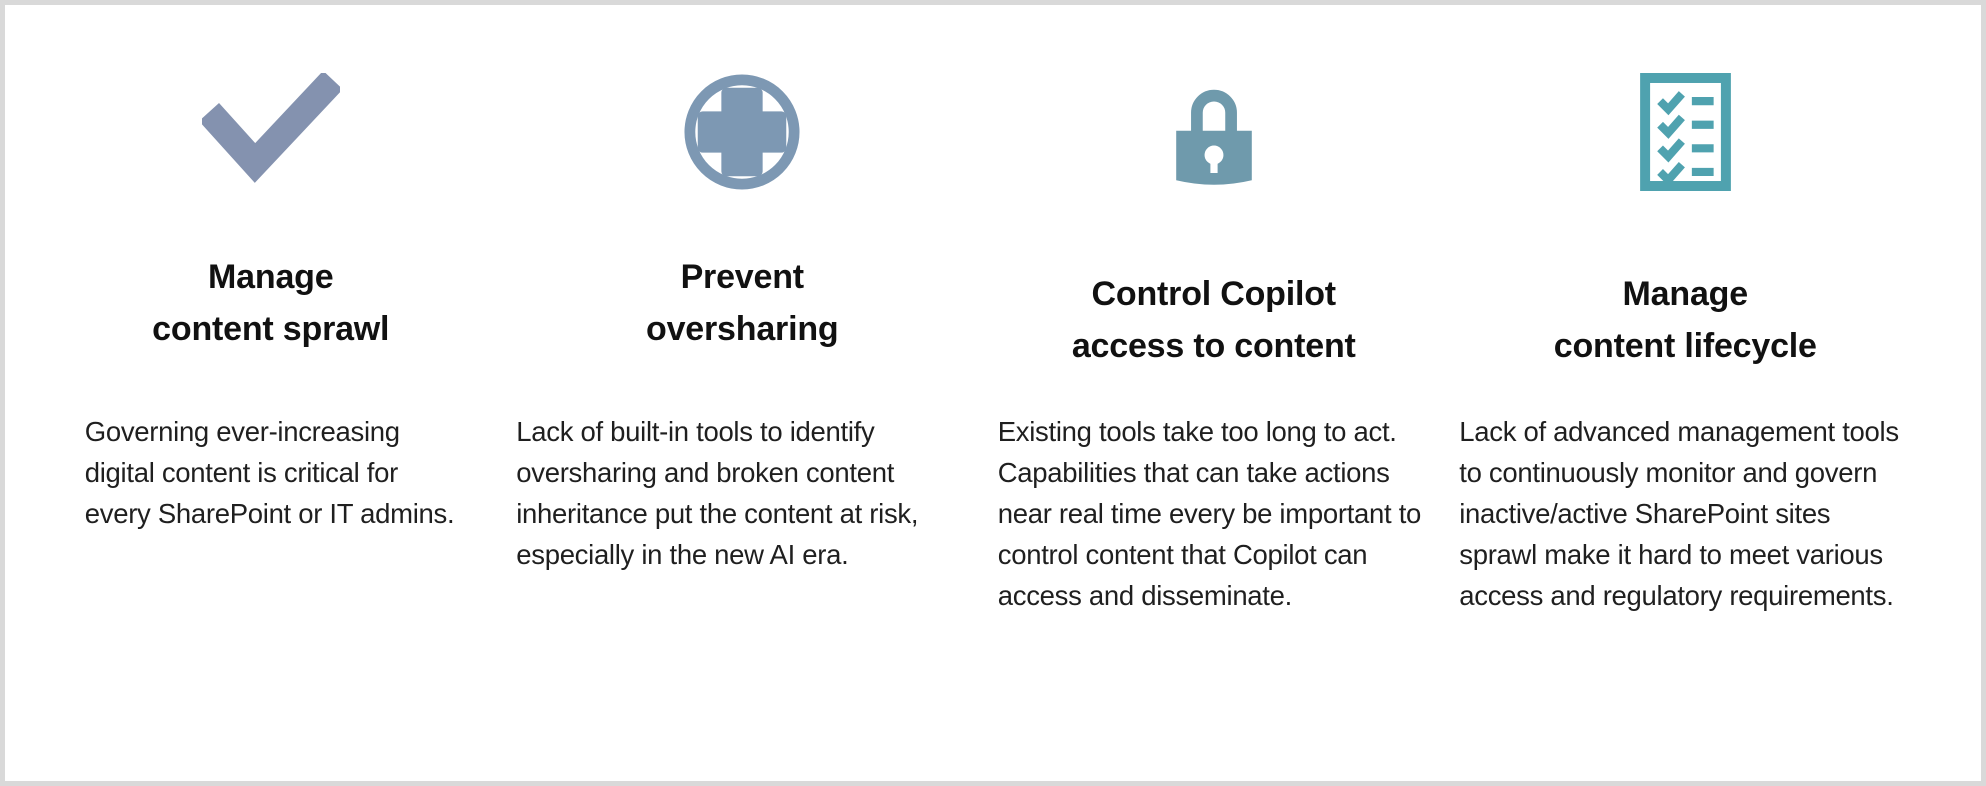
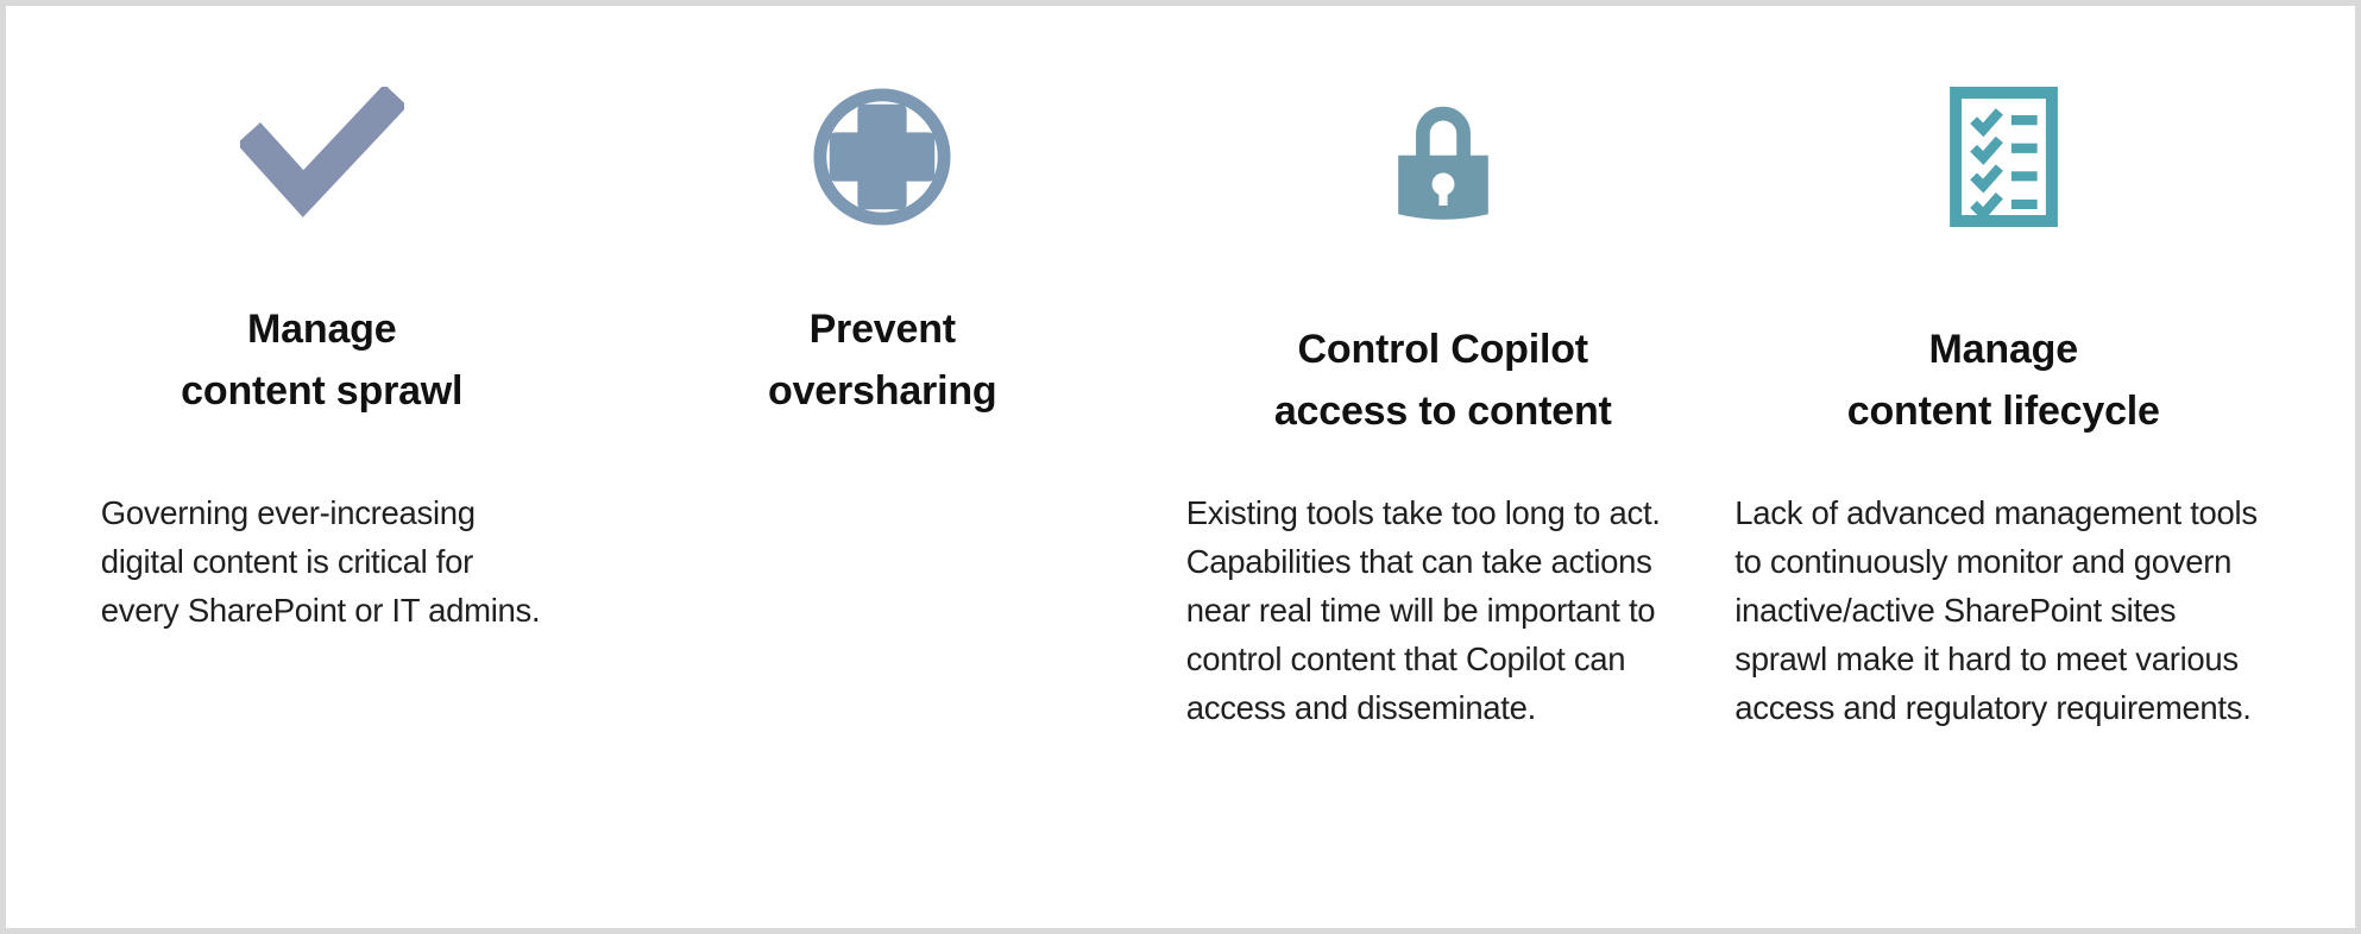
  Manage
  content sprawl
  Governing ever-increasing digital content is critical for every SharePoint or IT admins.
  Prevent
  oversharing
- Lack of built-in tools to identify oversharing and broken content inheritance put the content at risk, especially in the new AI era.
  Control Copilot
  access to content
- Existing tools take too long to act. Capabilities that can take actions near real time every be important to control content that Copilot can access and disseminate.
+ Existing tools take too long to act. Capabilities that can take actions near real time will be important to control content that Copilot can access and disseminate.
  Manage
  content lifecycle
  Lack of advanced management tools to continuously monitor and govern inactive/active SharePoint sites sprawl make it hard to meet various access and regulatory requirements.
